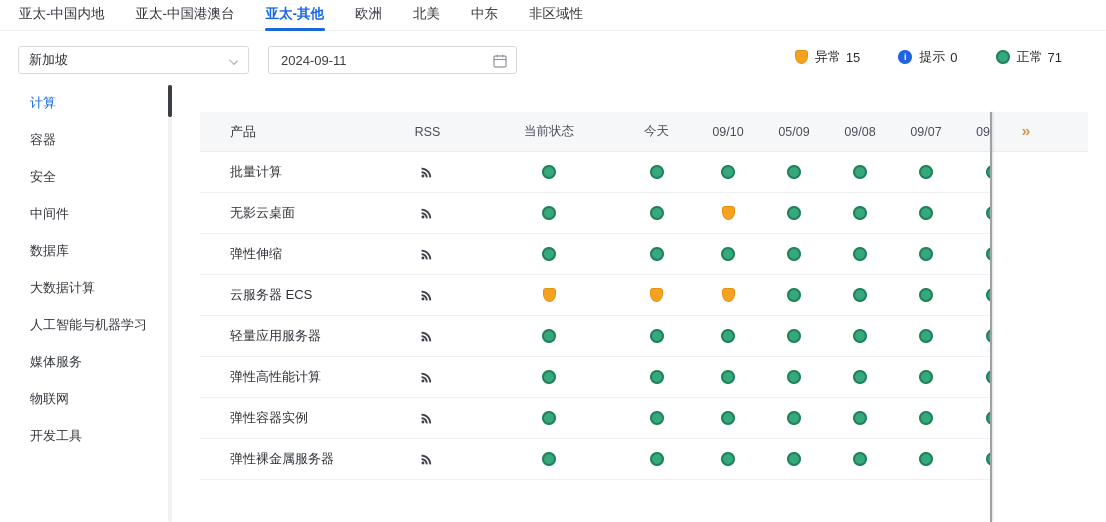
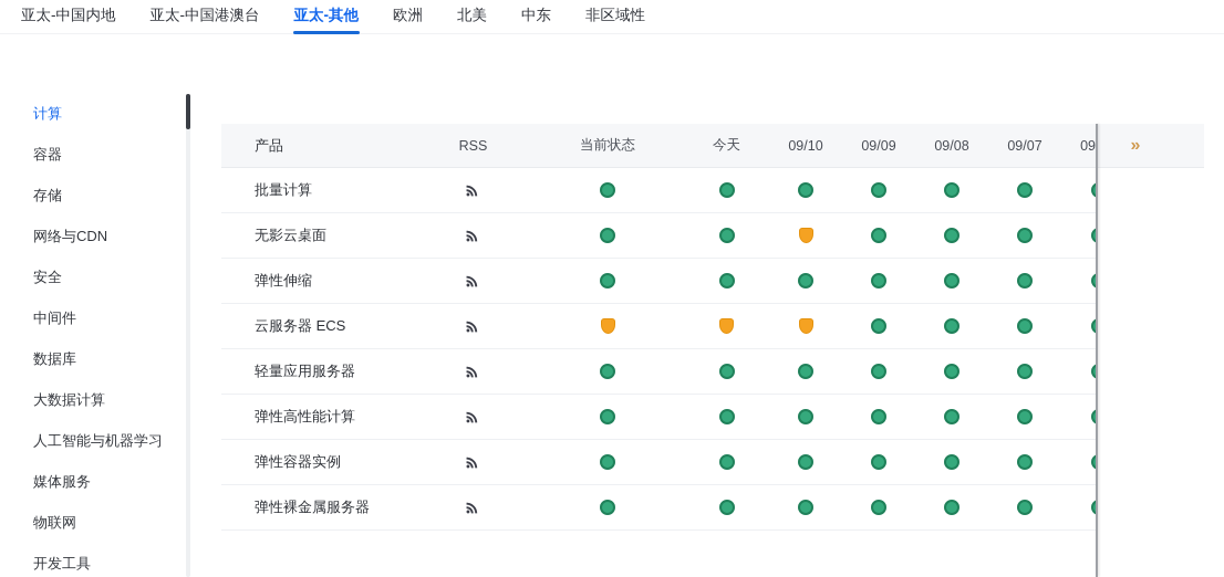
  亚太-中国内地
  亚太-中国港澳台
  亚太-其他
  欧洲
  北美
  中东
  非区域性
- 新加坡
- 2024-09-11
- 异常
- 15
- i
- 提示
- 0
- 正常
- 71
  计算
  容器
+ 存储
+ 网络与CDN
  安全
  中间件
  数据库
  大数据计算
  人工智能与机器学习
  媒体服务
  物联网
  开发工具
  产品
  RSS
  当前状态
  今天
  09/10
- 05/09
+ 09/09
  09/08
  09/07
  09
  批量计算
  无影云桌面
  弹性伸缩
  云服务器 ECS
  轻量应用服务器
  弹性高性能计算
  弹性容器实例
  弹性裸金属服务器
  »
